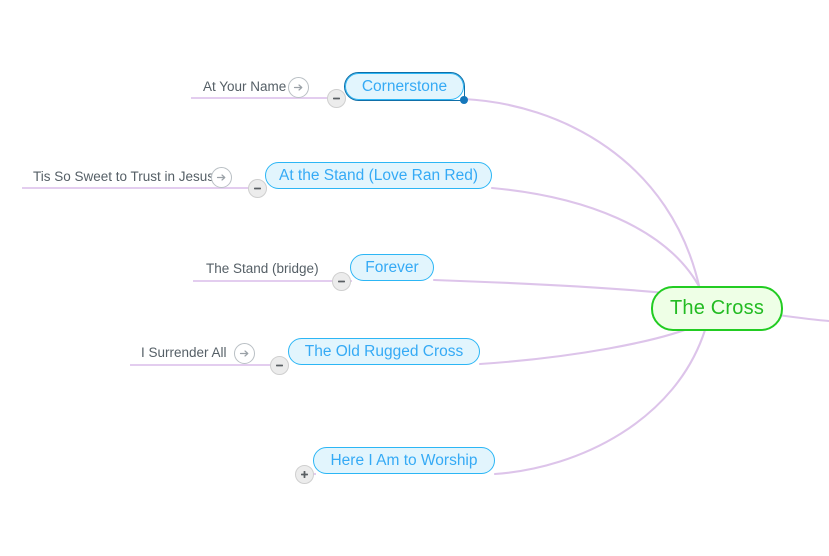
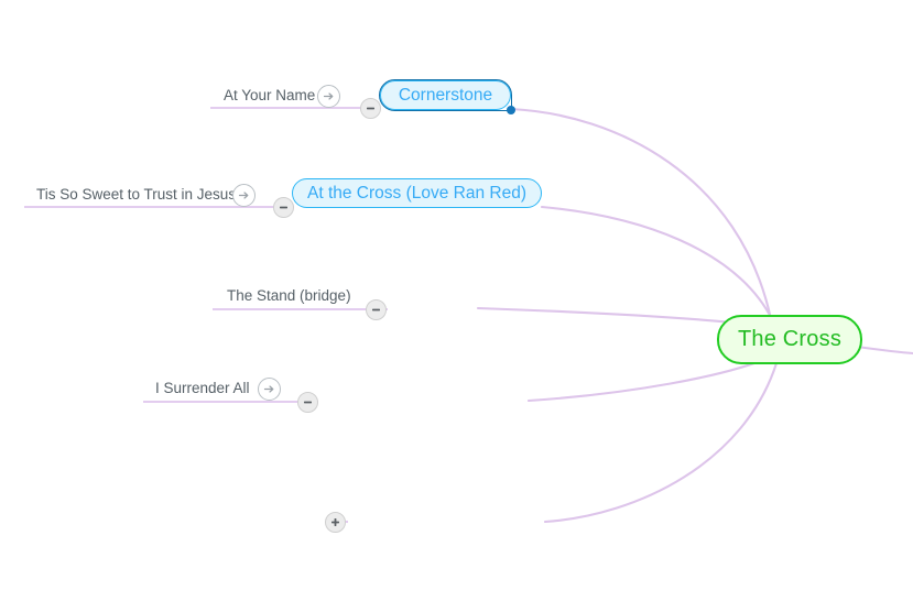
  The Cross
  At Your Name
  Cornerstone
  Tis So Sweet to Trust in Jesu
- At the Stand (Love Ran Red)
+ At the Cross (Love Ran Red)
  The Stand (bridge)
- Forever
  I Surrender All
- The Old Rugged Cross
- Here I Am to Worship
